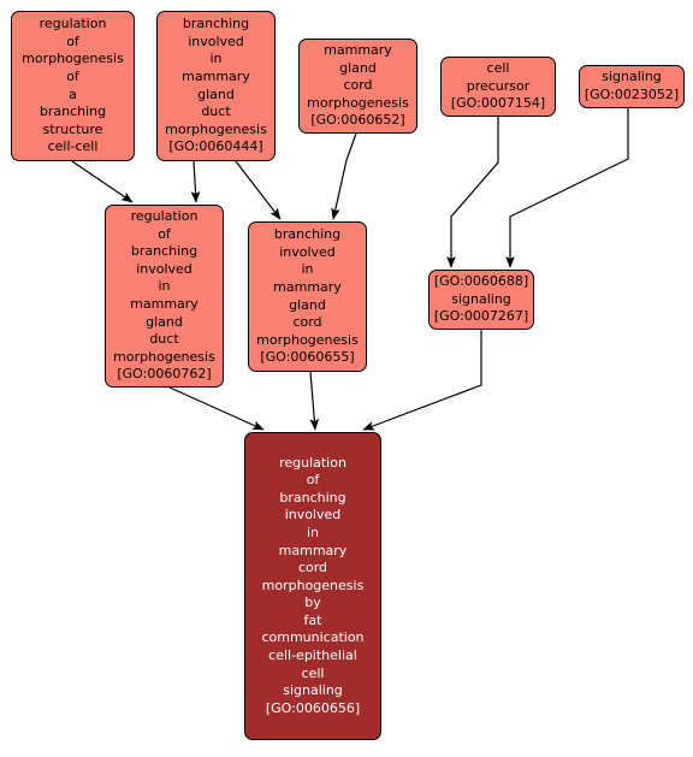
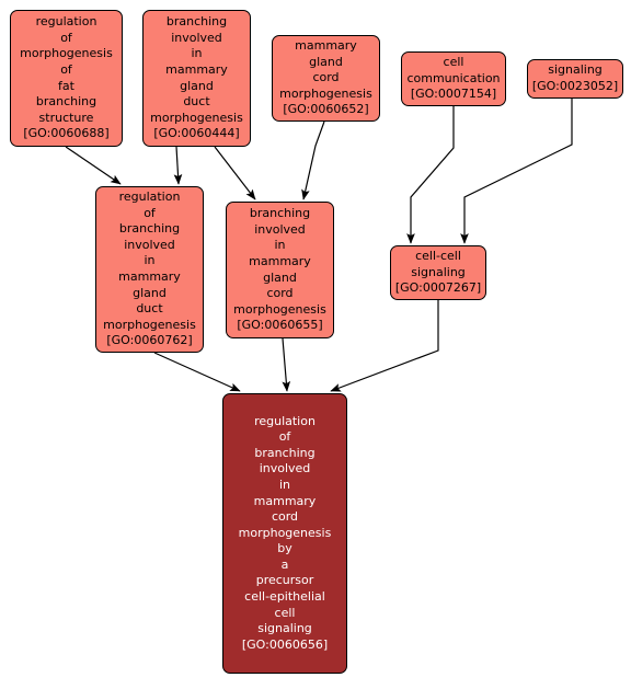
  regulation
  of
  morphogenesis
  of
- a
+ fat
  branching
  structure
- cell-cell
+ [GO:0060688]
  branching
  involved
  in
  mammary
  gland
  duct
  morphogenesis
  [GO:0060444]
  mammary
  gland
  cord
  morphogenesis
  [GO:0060652]
  cell
- precursor
+ communication
  [GO:0007154]
  signaling
  [GO:0023052]
  regulation
  of
  branching
  involved
  in
  mammary
  gland
  duct
  morphogenesis
  [GO:0060762]
  branching
  involved
  in
  mammary
  gland
  cord
  morphogenesis
  [GO:0060655]
- [GO:0060688]
+ cell-cell
  signaling
  [GO:0007267]
  regulation
  of
  branching
  involved
  in
  mammary
  cord
  morphogenesis
  by
- fat
+ a
- communication
+ precursor
  cell-epithelial
  cell
  signaling
  [GO:0060656]
